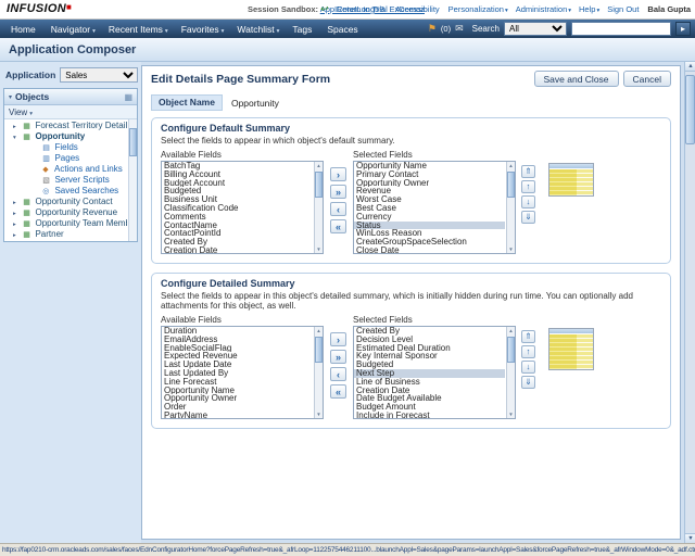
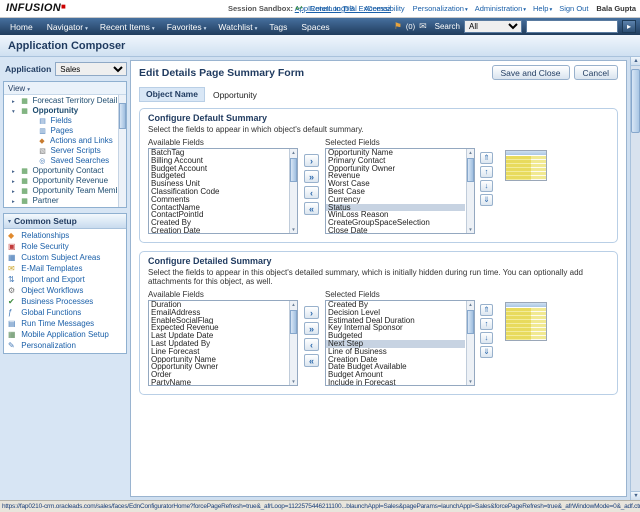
  INFUSION■
  Session Sandbox: AppICoreILong5B_ExDemoz
  ↩
  Return to Trial
  Accessibility
  Personalization
  Administration
  Help
  Sign Out
  Bala Gupta
  Home
  Navigator
  Recent Items
  Favorites
  Watchlist
  Tags
  Spaces
  ⚑
  (0)
  ✉
  Search
  All
  ▸
  Application Composer
  Application
  Sales
- Objects
- ▦
  View
  Forecast Territory Detail
  Opportunity
  Fields
  Pages
  Actions and Links
  Server Scripts
  Saved Searches
  Opportunity Contact
  Opportunity Revenue
  Opportunity Team Mem
  Partner
+ Common Setup
+ ◆ Relationships
+ ▣ Role Security
+ ▦ Custom Subject Areas
+ ✉ E-Mail Templates
+ ⇅ Import and Export
+ ⚙ Object Workflows
+ ✔ Business Processes
+ ƒ Global Functions
+ ▤ Run Time Messages
+ ▦ Mobile Application Setup
+ ✎ Personalization
  Edit Details Page Summary Form
  Save and Close
  Cancel
  Object Name
  Opportunity
  Configure Default Summary
  Select the fields to appear in which object's default summary.
  Available Fields
  BatchTag
  Billing Account
  Budget Account
  Budgeted
  Business Unit
  Classification Code
  Comments
  ContactName
  ContactPointId
  Created By
  Creation Date
  ›
  »
  ‹
  «
  Selected Fields
  Opportunity Name
  Primary Contact
  Opportunity Owner
  Revenue
  Worst Case
  Best Case
  Currency
  Status
  WinLoss Reason
  CreateGroupSpaceSelection
  Close Date
  ⇑
  ↑
  ↓
  ⇓
  Configure Detailed Summary
  Select the fields to appear in this object's detailed summary, which is initially hidden during run time. You can optionally add attachments for this object, as well.
  Available Fields
  Duration
  EmailAddress
  EnableSocialFlag
  Expected Revenue
  Last Update Date
  Last Updated By
  Line Forecast
  Opportunity Name
  Opportunity Owner
  Order
  PartyName
  ›
  »
  ‹
  «
  Selected Fields
  Created By
  Decision Level
  Estimated Deal Duration
  Key Internal Sponsor
  Budgeted
  Next Step
  Line of Business
  Creation Date
  Date Budget Available
  Budget Amount
  Include in Forecast
  ⇑
  ↑
  ↓
  ⇓
